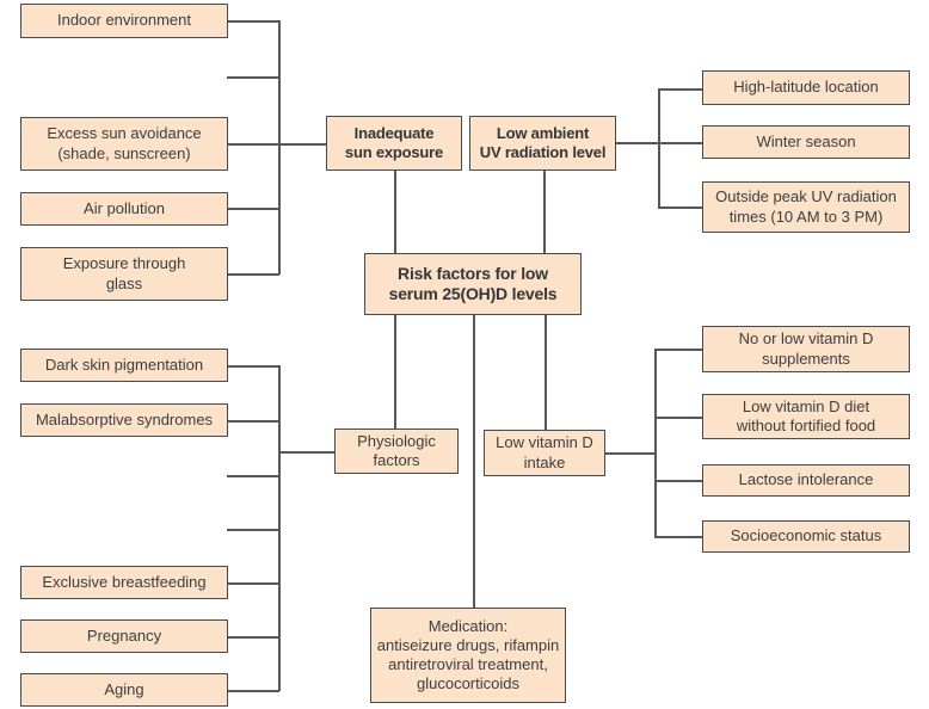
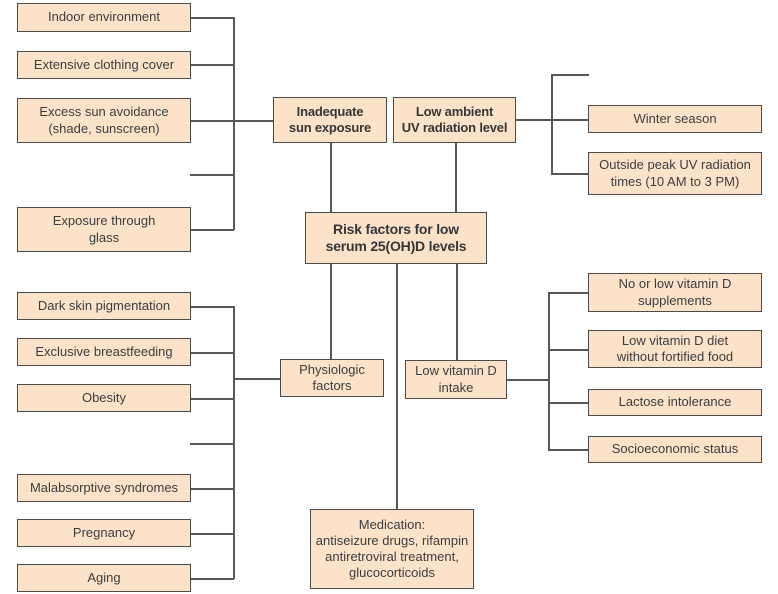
  Indoor environment
+ Extensive clothing cover
  Excess sun avoidance
  (shade, sunscreen)
- Air pollution
  Exposure through
  glass
  Inadequate
  sun exposure
  Low ambient
  UV radiation level
- High-latitude location
  Winter season
  Outside peak UV radiation
  times (10 AM to 3 PM)
  Risk factors for low
  serum 25(OH)D levels
  Dark skin pigmentation
- Malabsorptive syndromes
+ Exclusive breastfeeding
+ Obesity
- Exclusive breastfeeding
+ Malabsorptive syndromes
  Pregnancy
  Aging
  Physiologic
  factors
  Low vitamin D
  intake
  No or low vitamin D
  supplements
  Low vitamin D diet
  without fortified food
  Lactose intolerance
  Socioeconomic status
  Medication:
  antiseizure drugs, rifampin
  antiretroviral treatment,
  glucocorticoids
